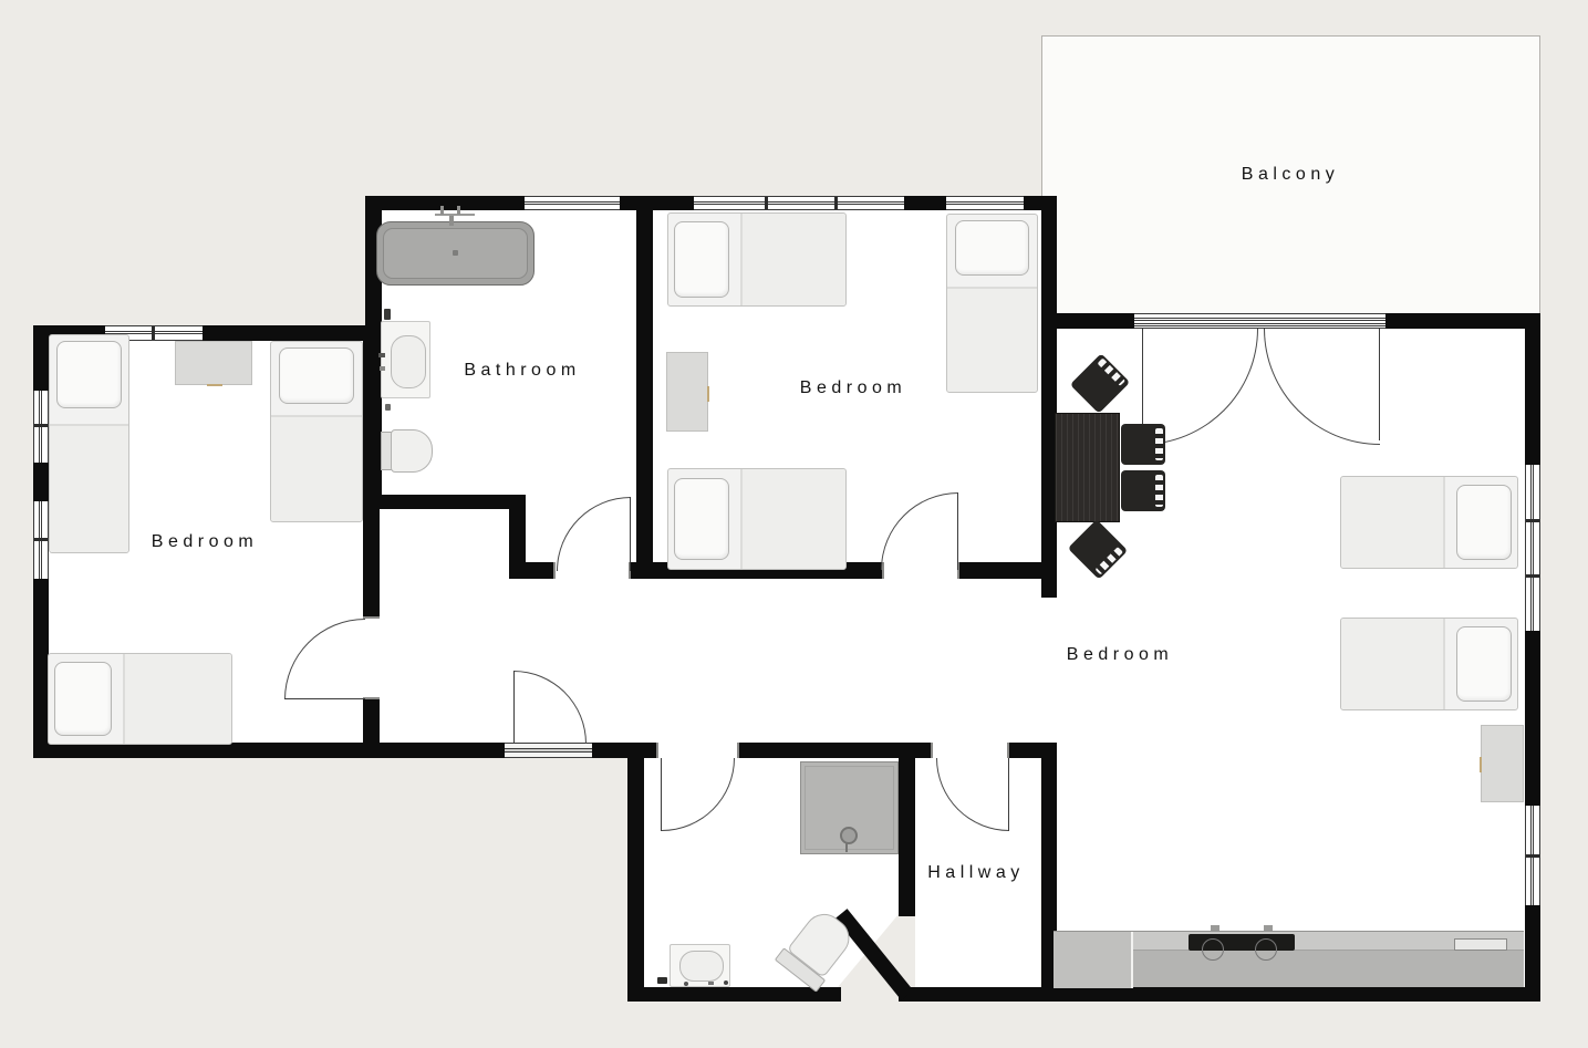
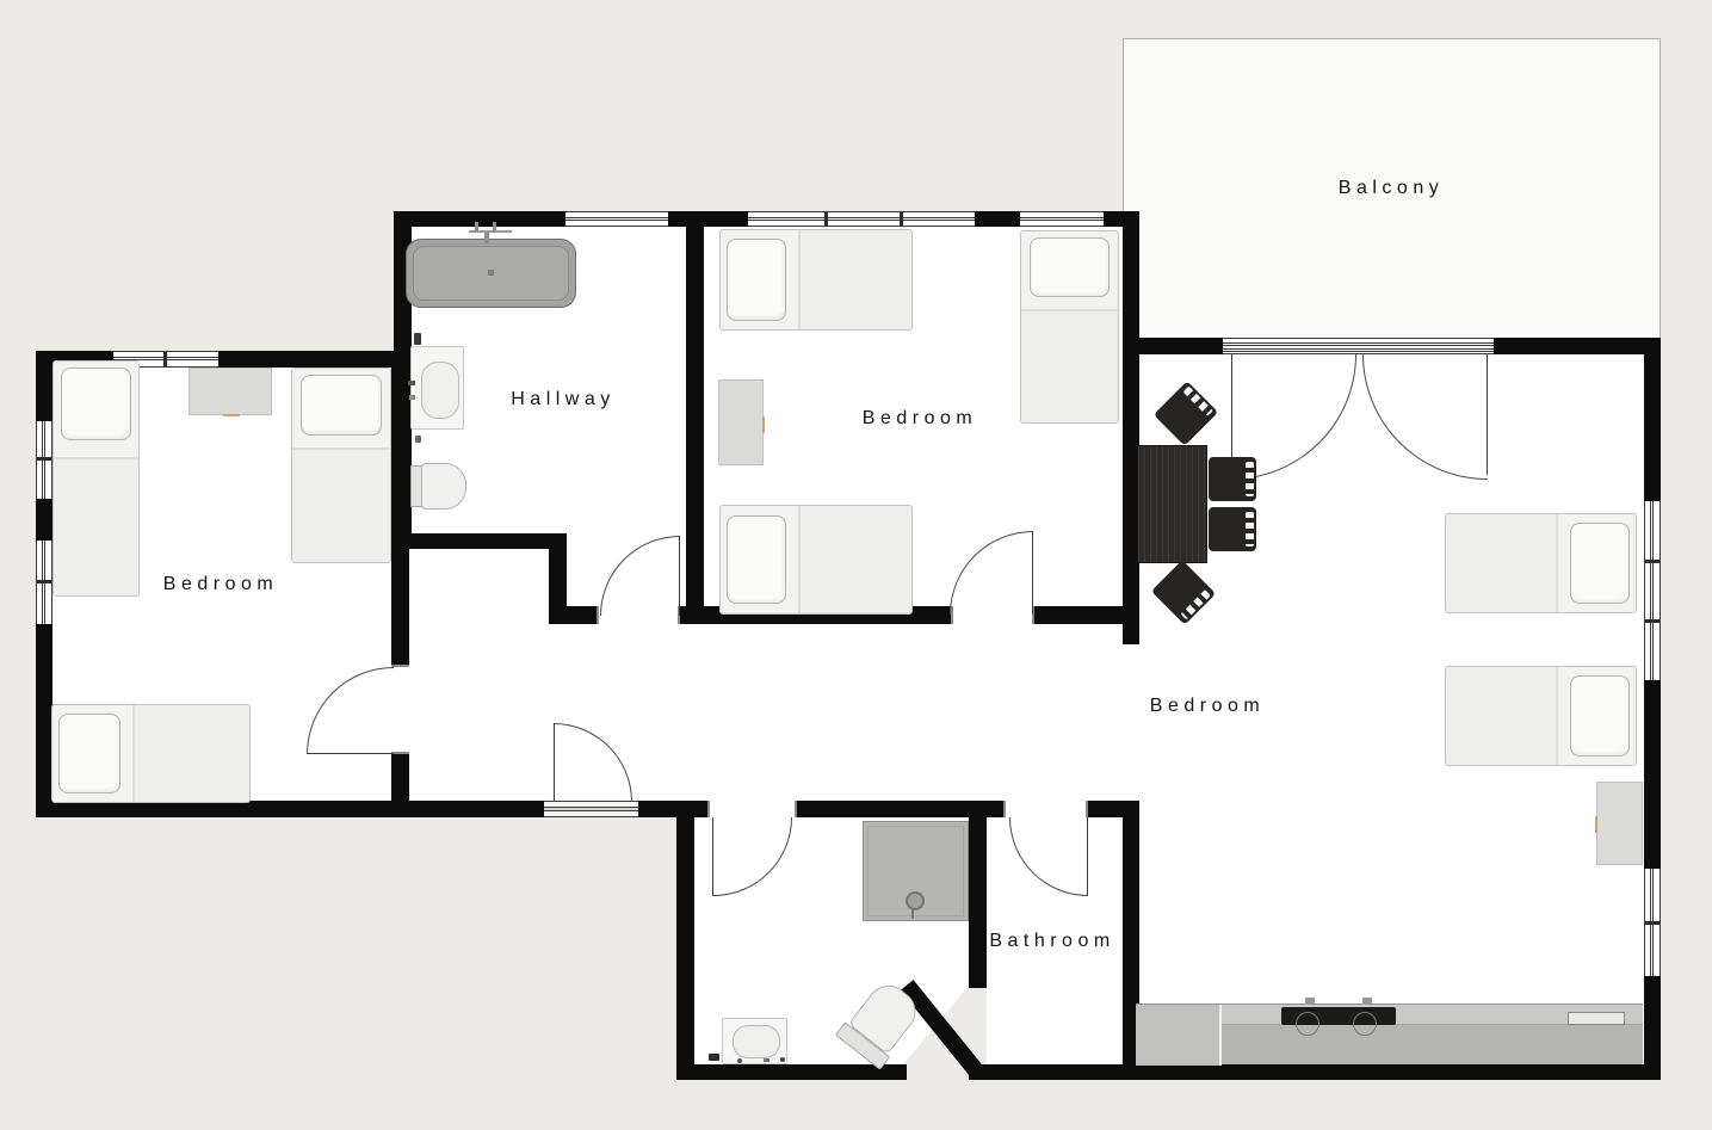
  Balcony
- Bathroom
+ Hallway
  Bedroom
  Bedroom
  Bedroom
- Hallway
+ Bathroom
